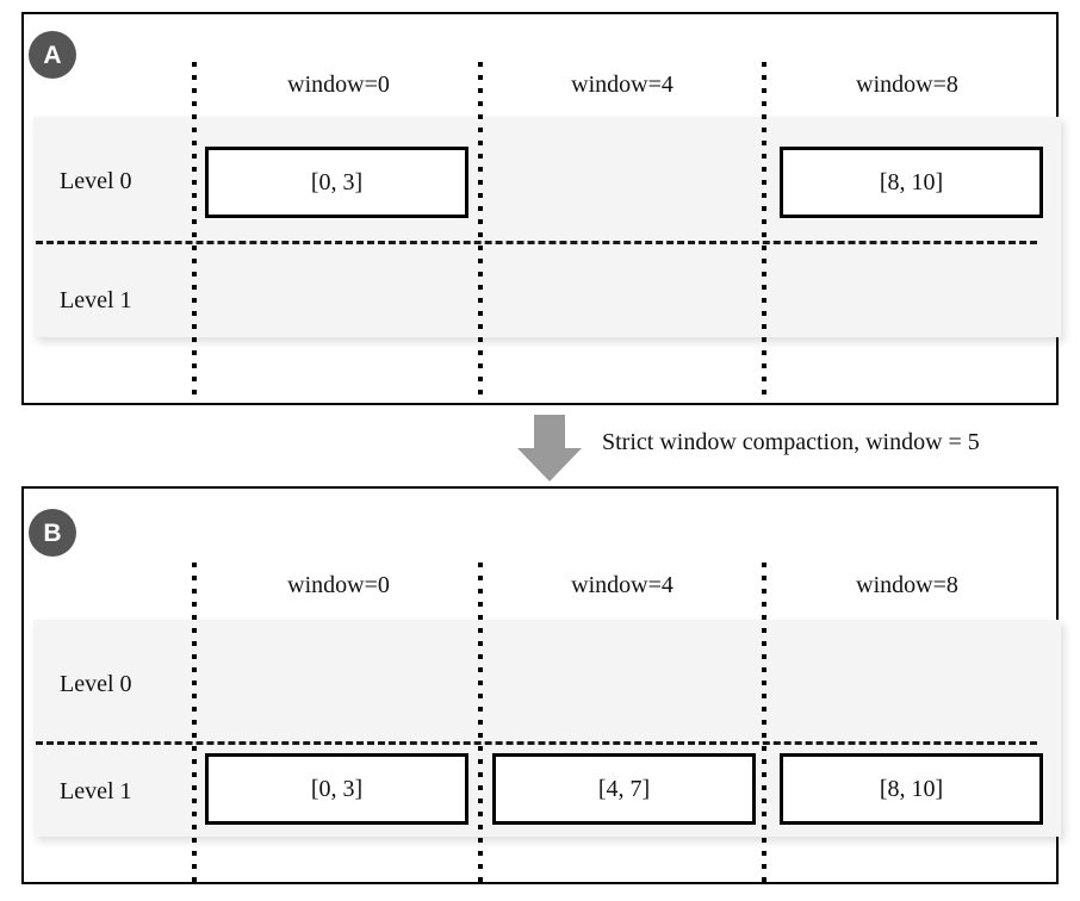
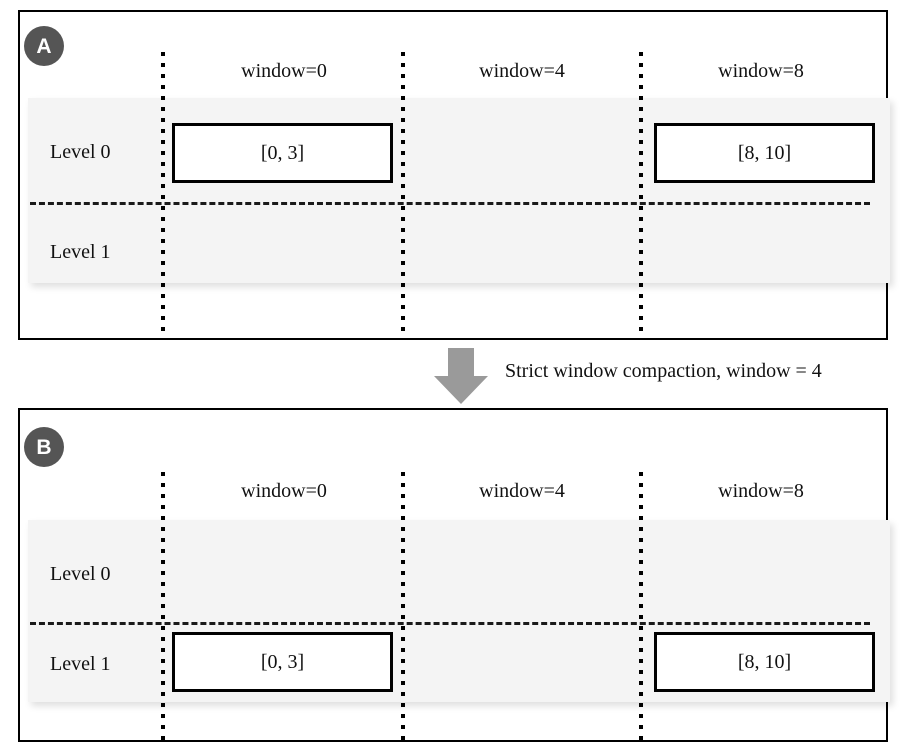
  A
  window=0
  window=4
  window=8
  Level 0
  Level 1
  [0, 3]
  [8, 10]
- Strict window compaction, window = 5
+ Strict window compaction, window = 4
  B
  window=0
  window=4
  window=8
  Level 0
  Level 1
  [0, 3]
- [4, 7]
  [8, 10]
